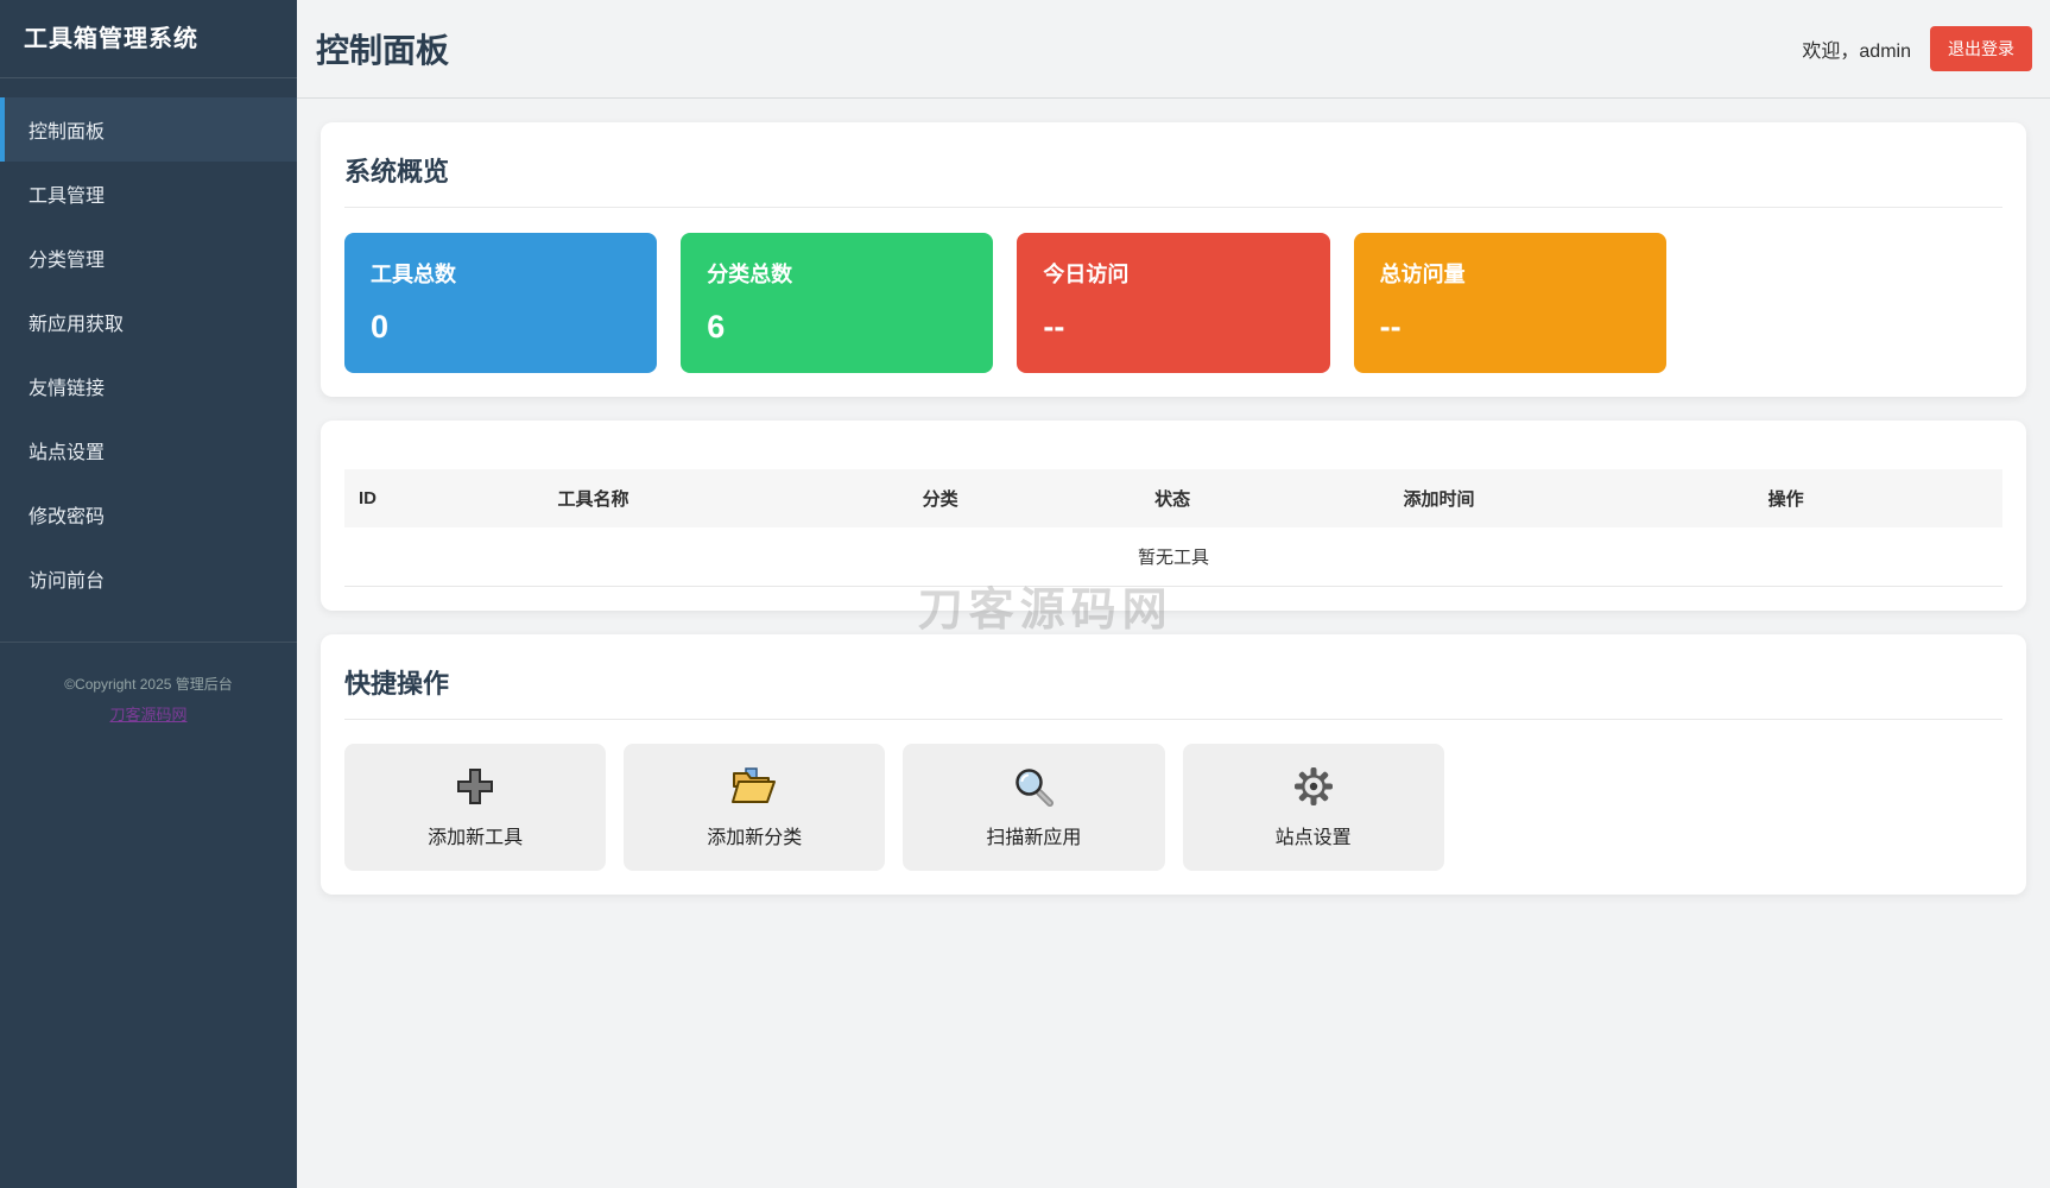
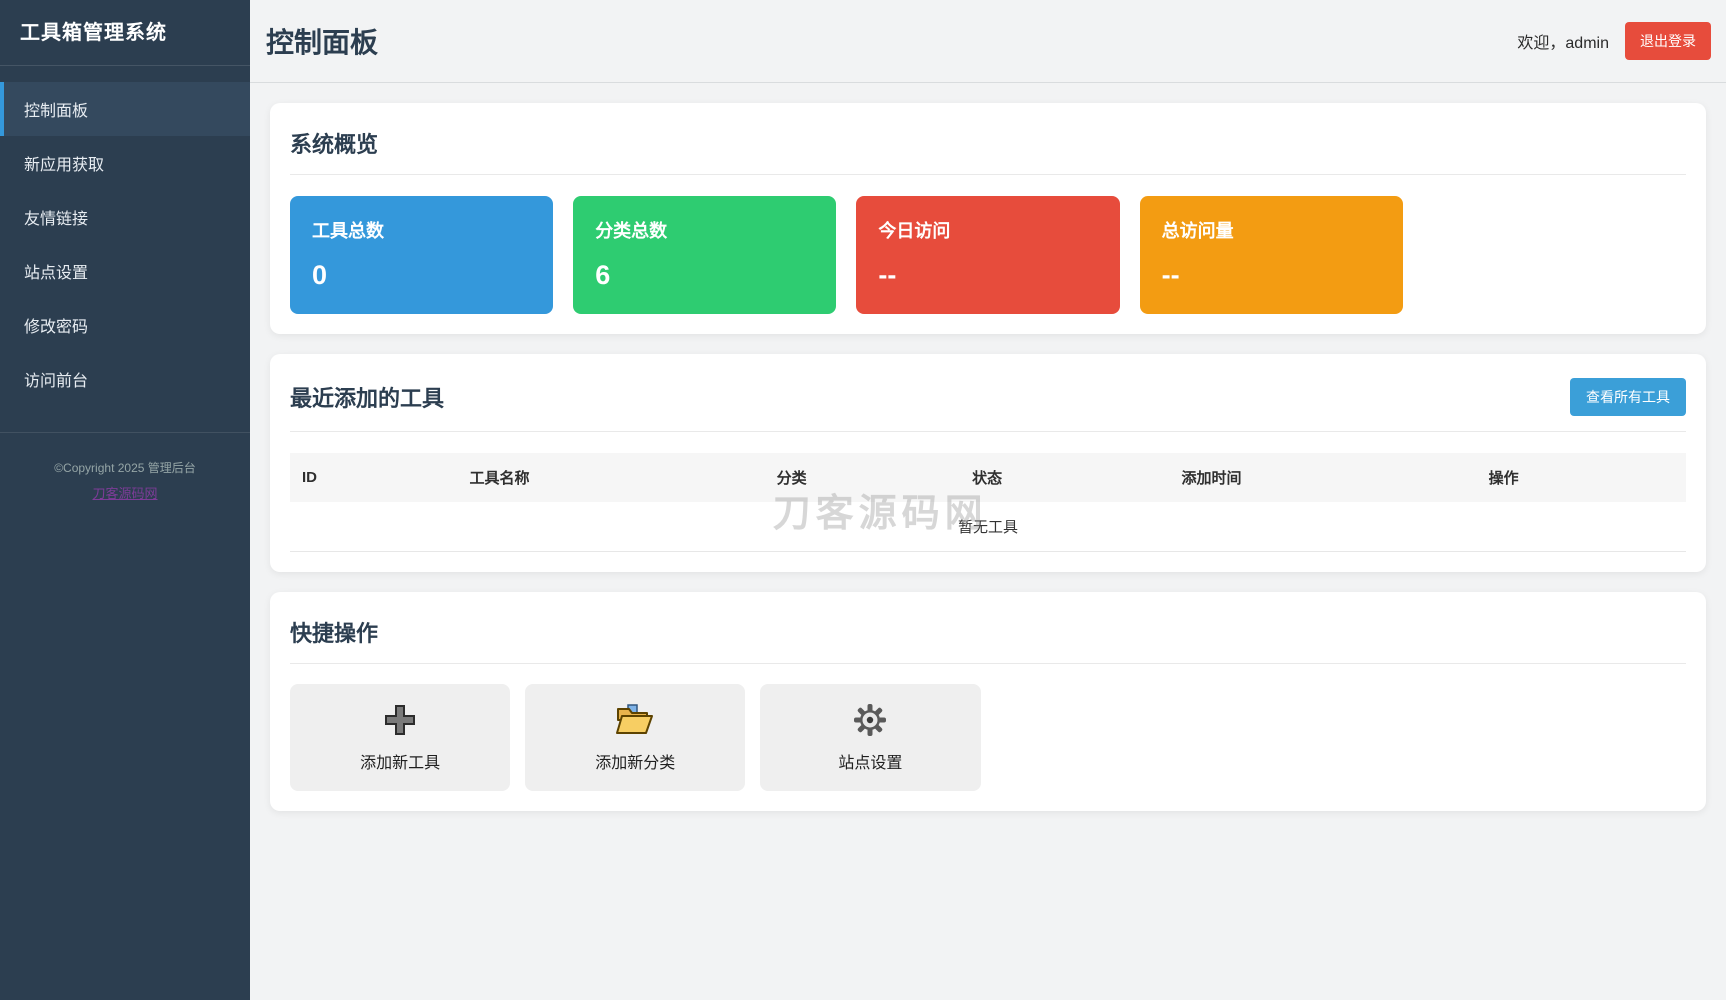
  工具箱管理系统
  控制面板
- 工具管理
- 分类管理
  新应用获取
  友情链接
  站点设置
  修改密码
  访问前台
  ©Copyright 2025 管理后台
  刀客源码网
  控制面板
  欢迎，admin
  退出登录
  系统概览
  工具总数
  0
  分类总数
  6
  今日访问
  --
  总访问量
  --
+ 最近添加的工具
+ 查看所有工具
  ID	工具名称	分类	状态	添加时间	操作
  暂无工具
  刀客源码网
  快捷操作
  添加新工具
  添加新分类
- 扫描新应用
  站点设置
